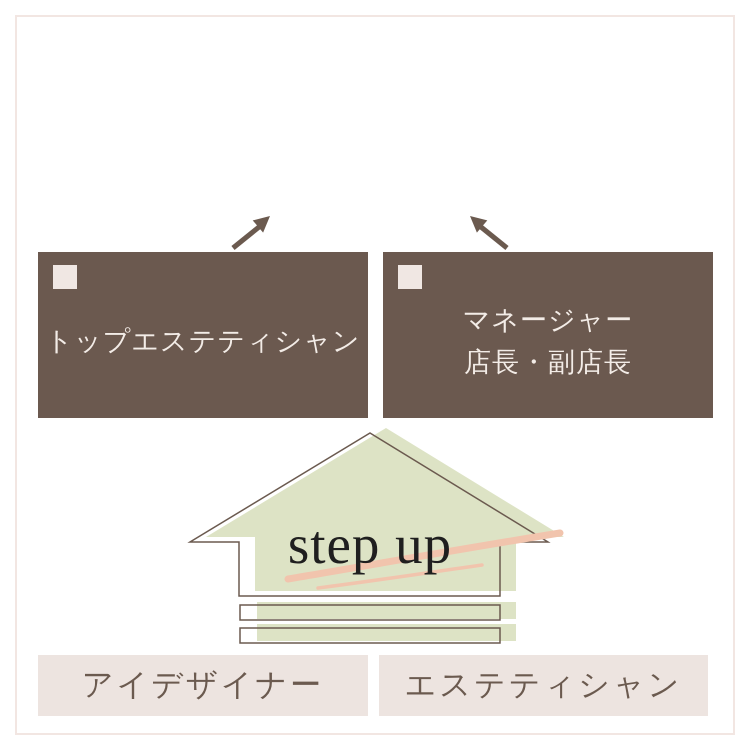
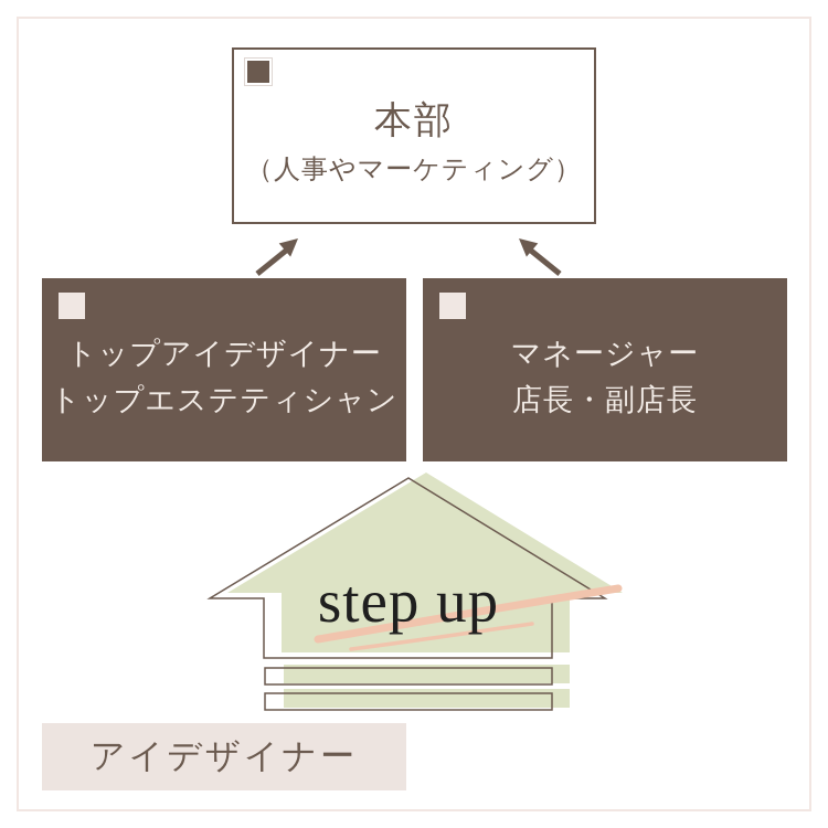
+ 本部
+ （人事やマーケティング）
+ トップアイデザイナー
  トップエステティシャン
  マネージャー
  店長・副店長
  step up
  アイデザイナー
- エステティシャン
